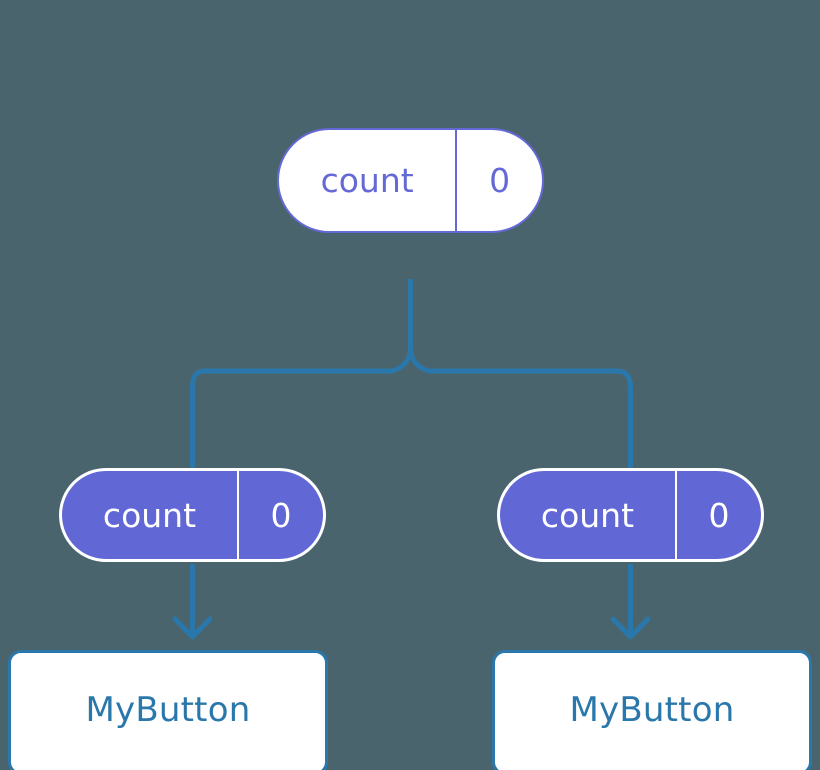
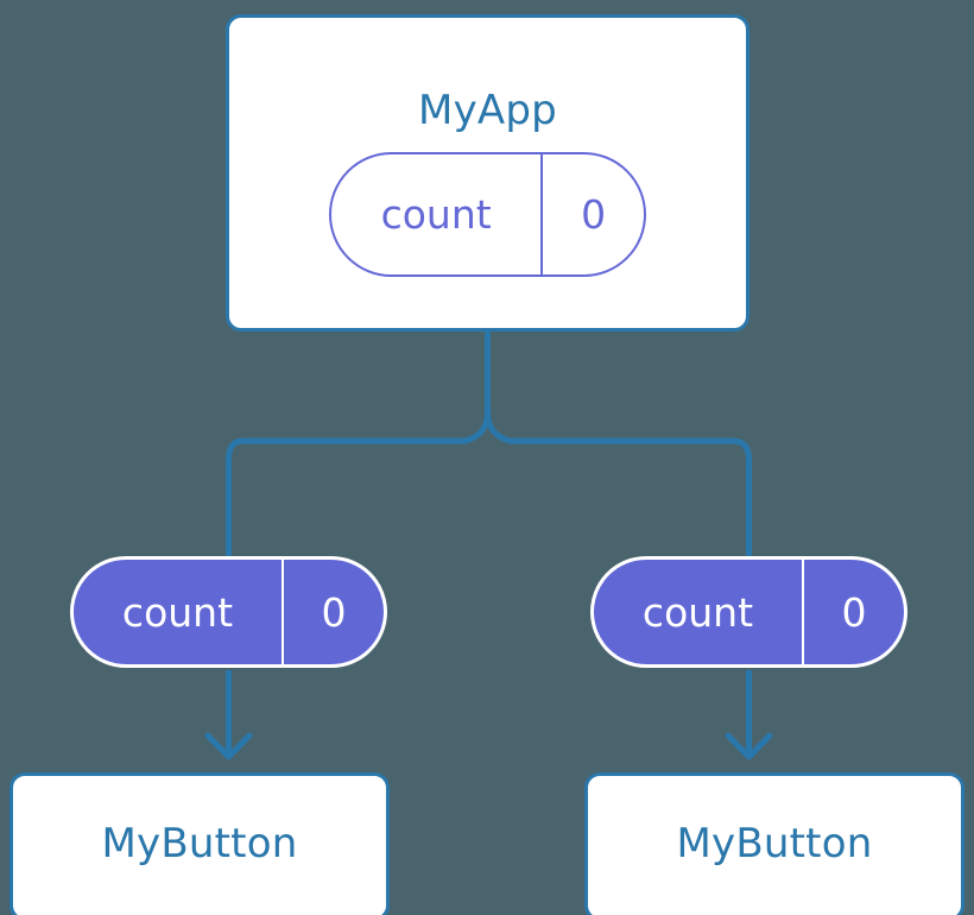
+ MyApp
  count
  0
  count
  0
  MyButton
  count
  0
  MyButton
